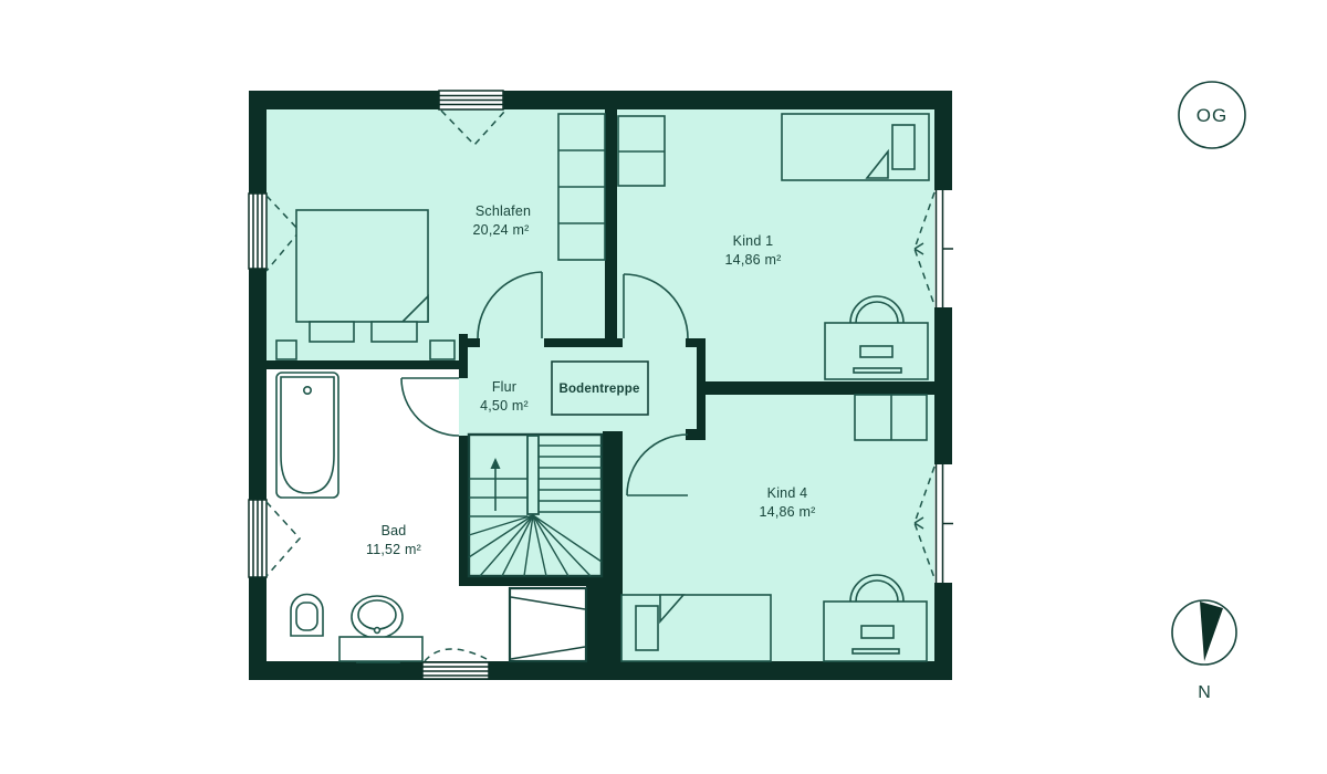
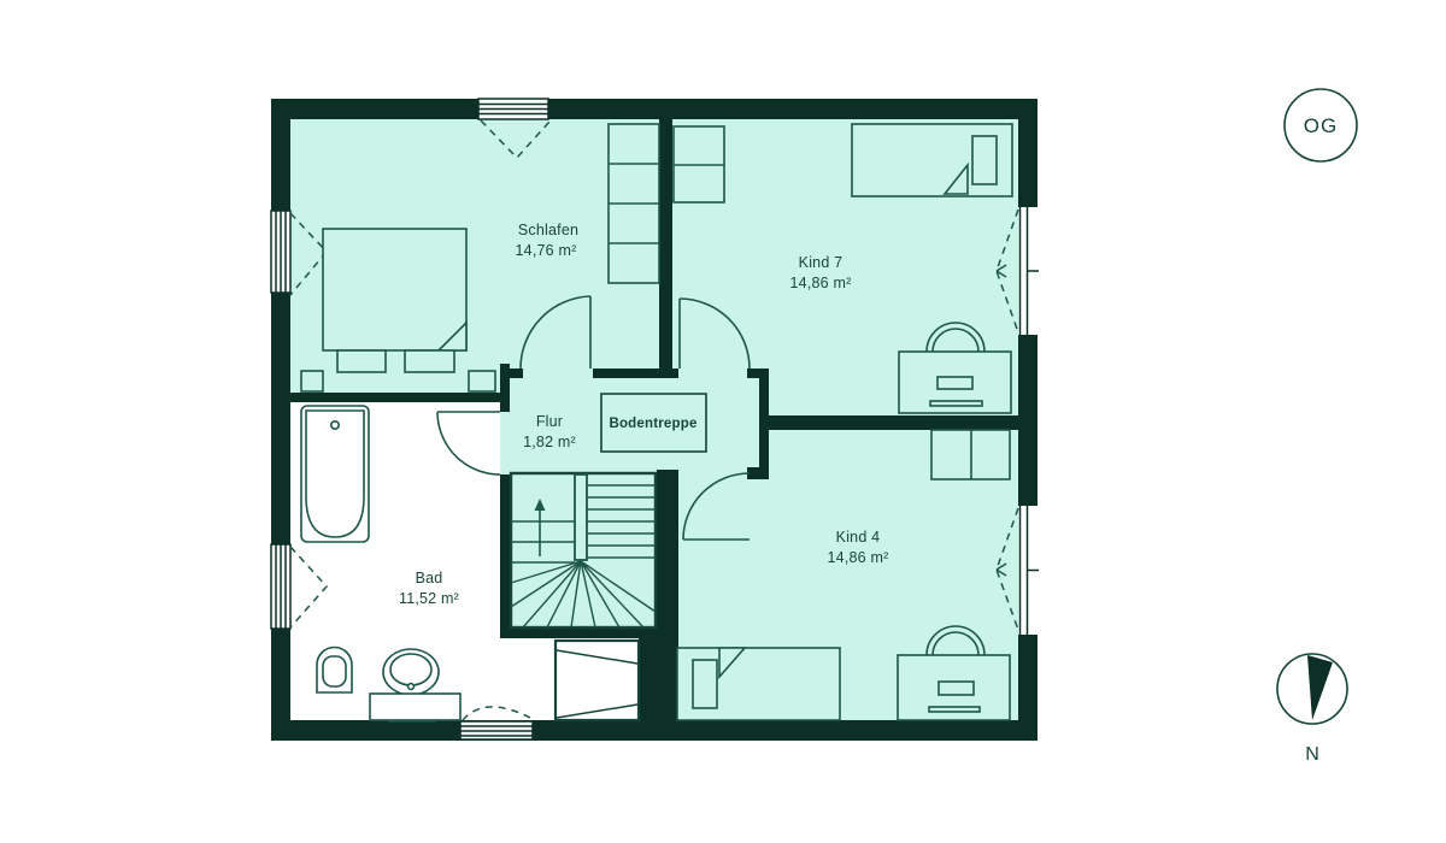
  Bodentreppe
  Schlafen
- 20,24 m²
+ 14,76 m²
- Kind 1
+ Kind 7
  14,86 m²
  Kind 4
  14,86 m²
  Bad
  11,52 m²
  Flur
- 4,50 m²
+ 1,82 m²
  OG
  N
